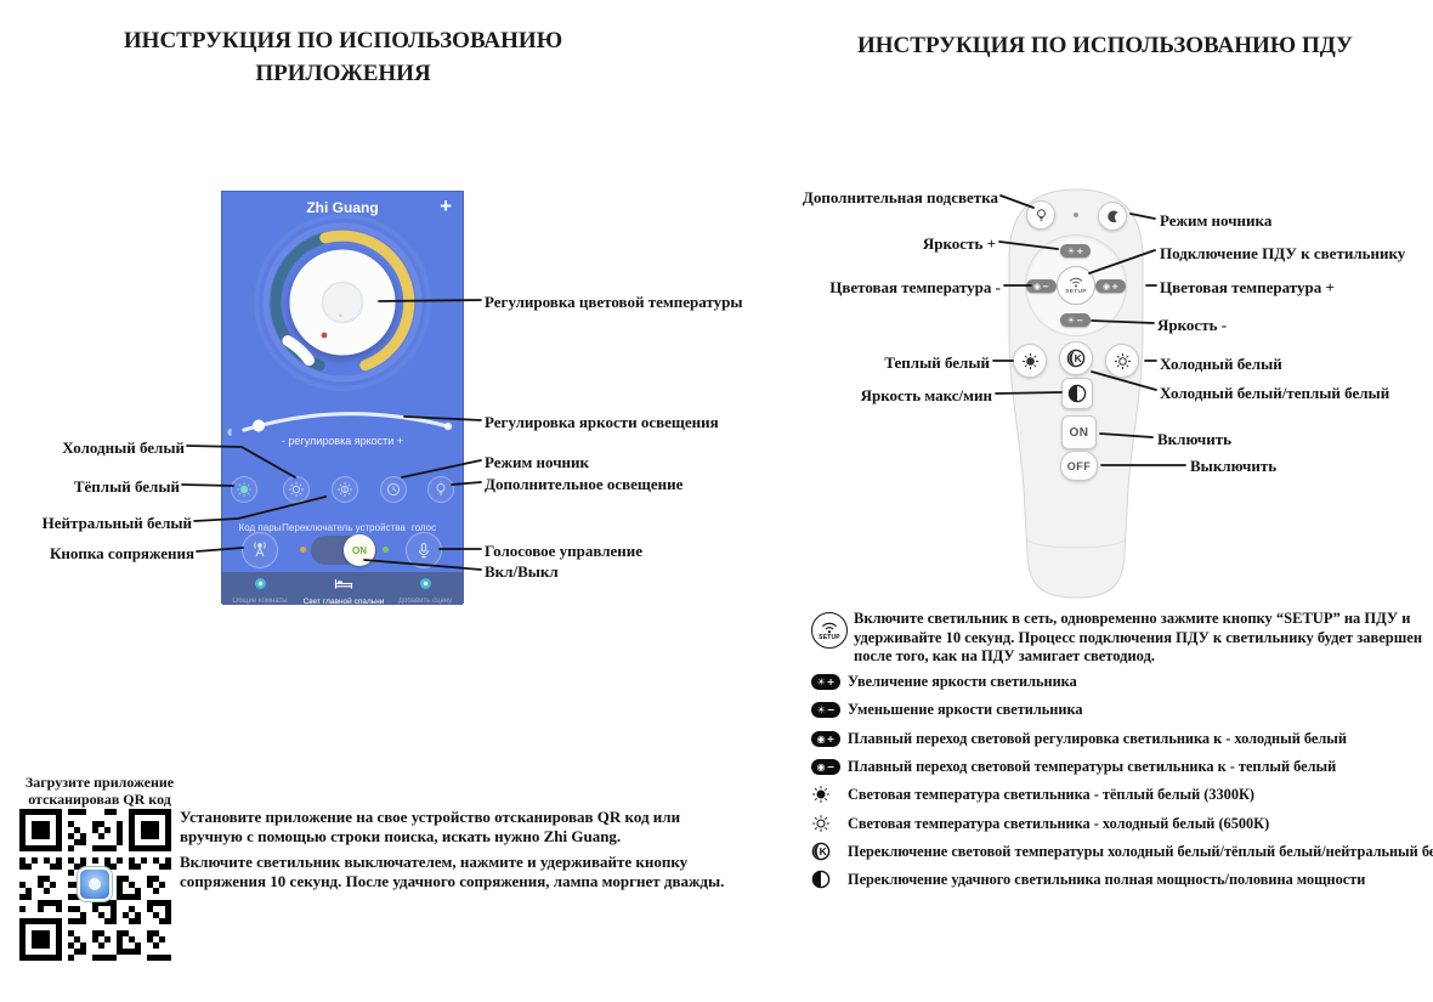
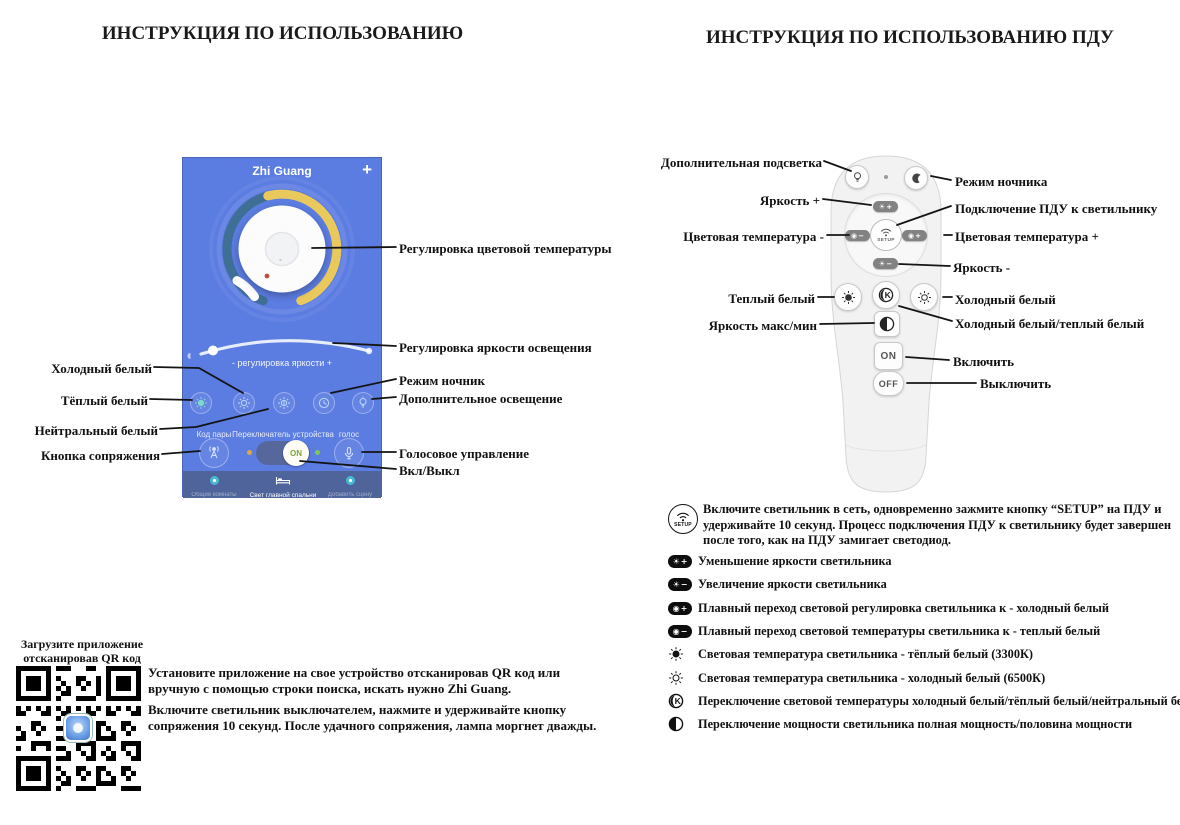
  ИНСТРУКЦИЯ ПО ИСПОЛЬЗОВАНИЮ
- ПРИЛОЖЕНИЯ
  ИНСТРУКЦИЯ ПО ИСПОЛЬЗОВАНИЮ ПДУ
  ◖
  Zhi Guang
  +
  - регулировка яркости +
  Код пары
  Переключатель устройства
  голос
  ON
  Регулировка цветовой температуры
  Регулировка яркости освещения
  Режим ночник
  Дополнительное освещение
  Голосовое управление
  Вкл/Выкл
  Холодный белый
  Тёплый белый
  Нейтральный белый
  Кнопка сопряжения
  ☀
  +
  ◉
  −
  ◉
  +
  ☀
  −
  K
  ON
  OFF
  Дополнительная подсветка
  Яркость +
  Цветовая температура -
  Теплый белый
  Яркость макс/мин
  Режим ночника
  Подключение ПДУ к светильнику
  Цветовая температура +
  Яркость -
  Холодный белый
  Холодный белый/теплый белый
  Включить
  Выключить
  Загрузите приложение
  отсканировав QR код
  Установите приложение на свое устройство отсканировав QR код или вручную с помощью строки поиска, искать нужно Zhi Guang.
  Включите светильник выключателем, нажмите и удерживайте кнопку сопряжения 10 секунд. После удачного сопряжения, лампа моргнет дважды.
  Включите светильник в сеть, одновременно зажмите кнопку “SETUP” на ПДУ и удерживайте 10 секунд. Процесс подключения ПДУ к светильнику будет завершен после того, как на ПДУ замигает светодиод.
  ☀
  +
- Увеличение яркости светильника
+ Уменьшение яркости светильника
  ☀
  −
- Уменьшение яркости светильника
+ Увеличение яркости светильника
  ◉
  +
  Плавный переход световой регулировка светильника к - холодный белый
  ◉
  −
  Плавный переход световой температуры светильника к - теплый белый
  Световая температура светильника - тёплый белый (3300К)
  Световая температура светильника - холодный белый (6500К)
  K
  Переключение световой температуры холодный белый/тёплый белый/нейтральный б
- Переключение удачного светильника полная мощность/половина мощности
+ Переключение мощности светильника полная мощность/половина мощности
